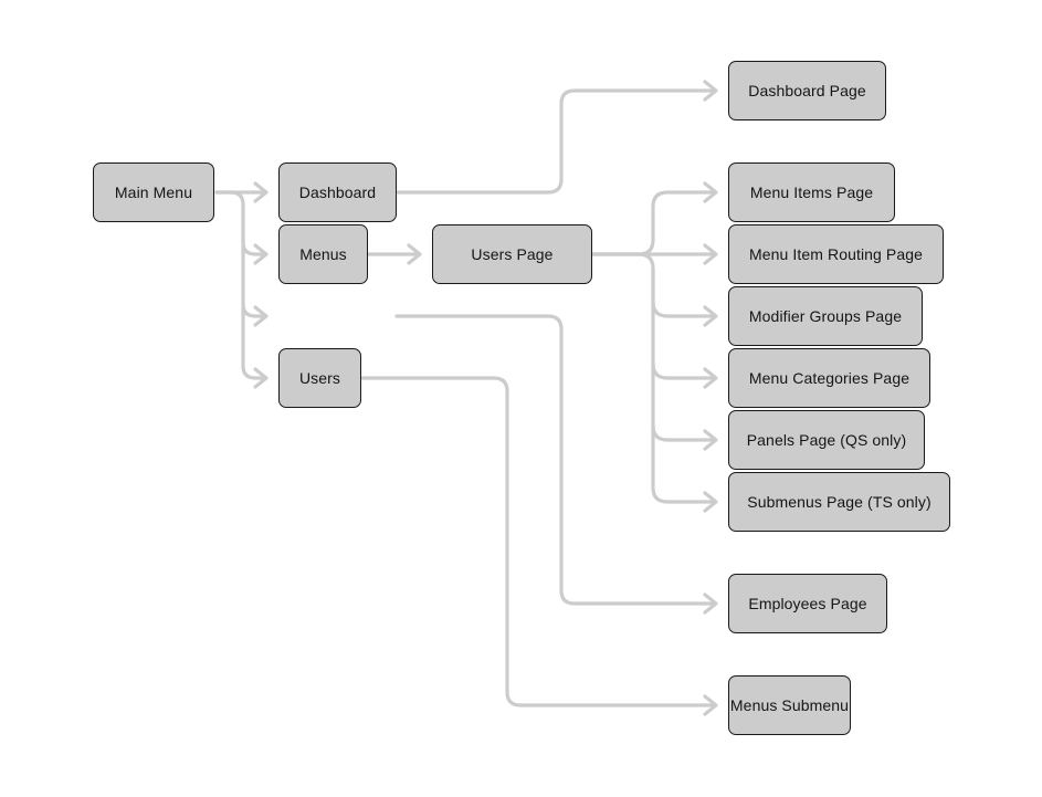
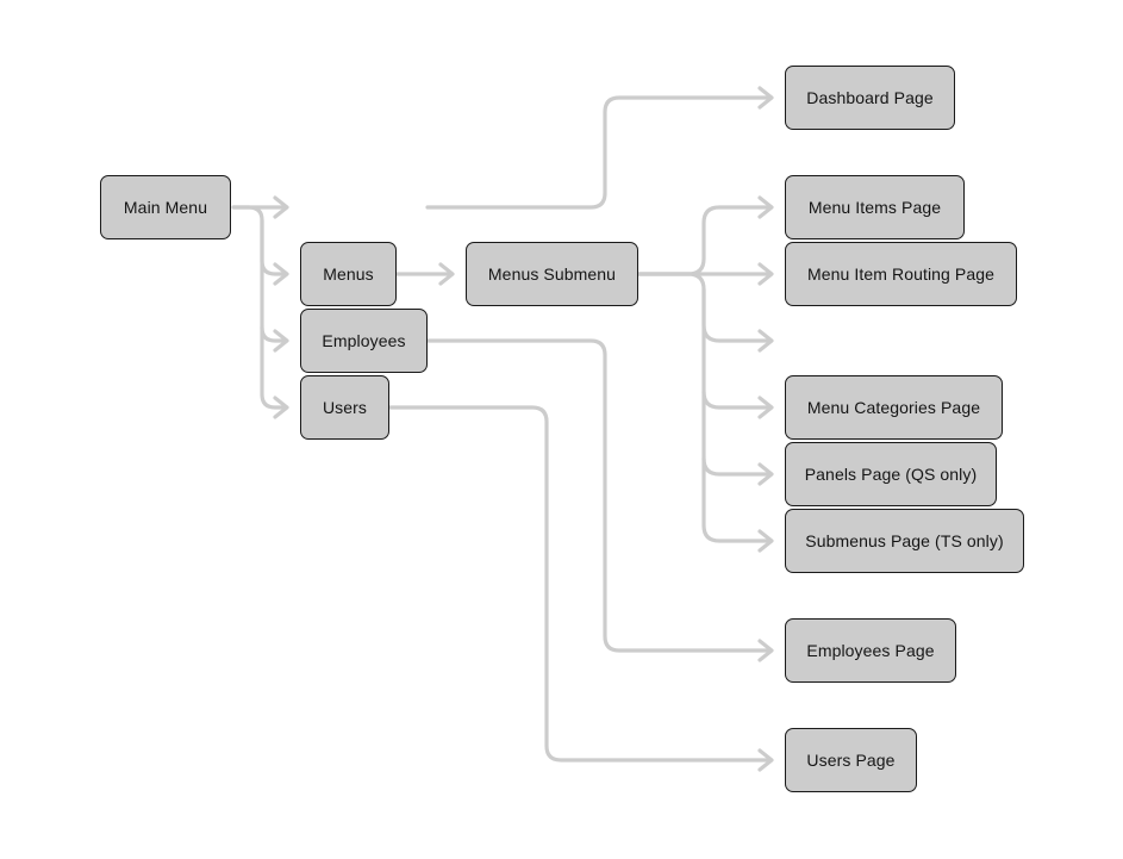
  Main Menu
- Dashboard
  Menus
+ Employees
  Users
- Users Page
+ Menus Submenu
  Dashboard Page
  Menu Items Page
  Menu Item Routing Page
- Modifier Groups Page
  Menu Categories Page
  Panels Page (QS only)
  Submenus Page (TS only)
  Employees Page
- Menus Submenu
+ Users Page
